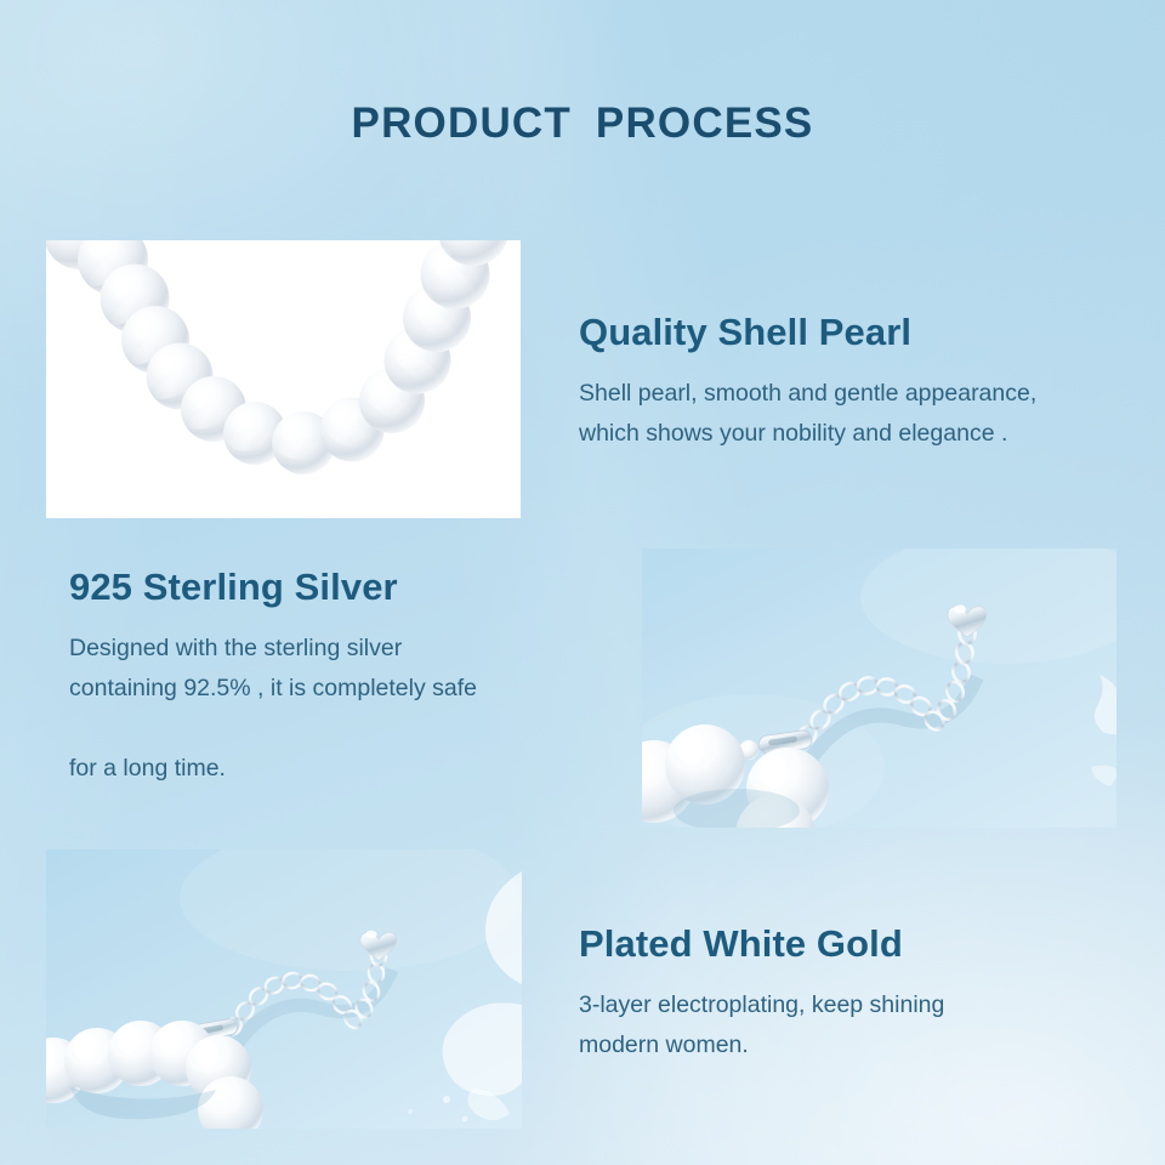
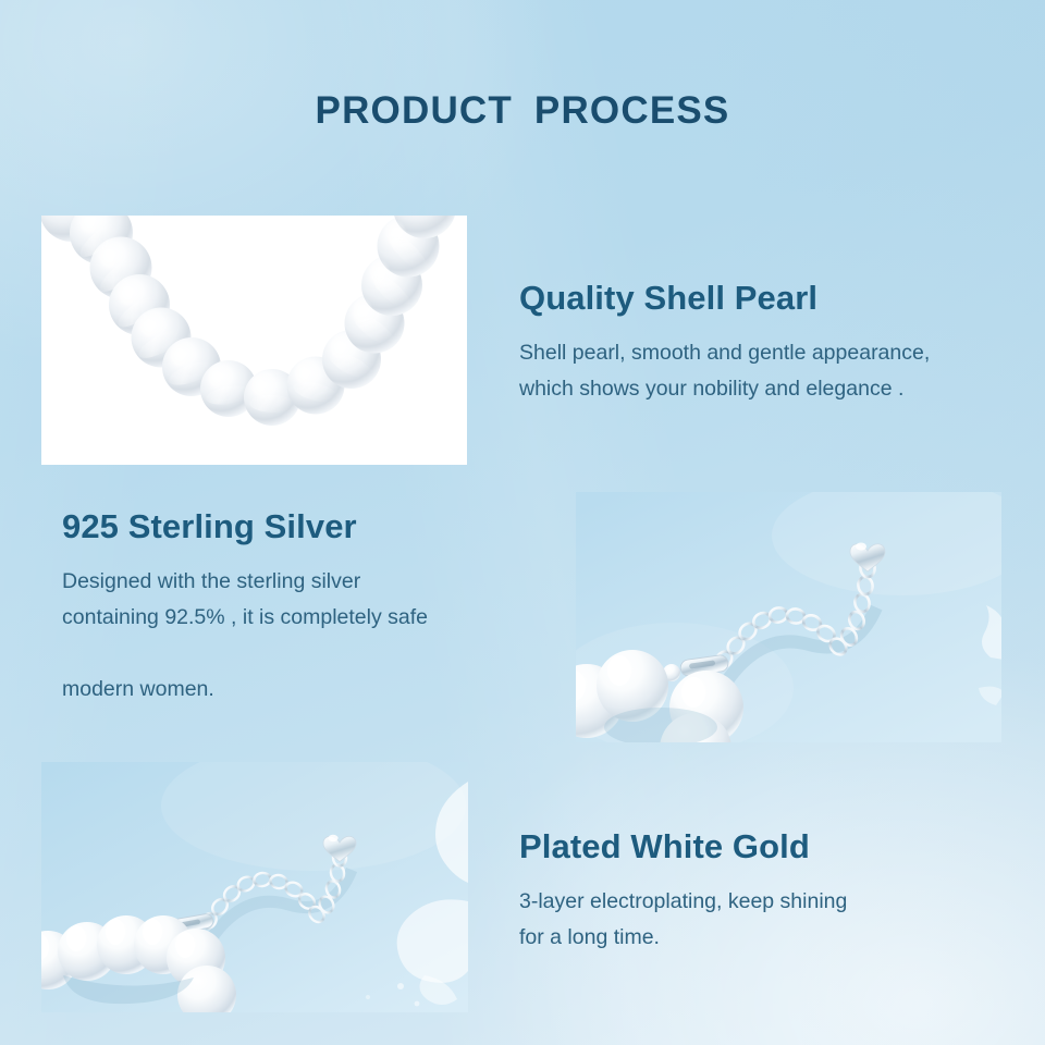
  PRODUCT PROCESS
  Quality Shell Pearl
  Shell pearl, smooth and gentle appearance,
  which shows your nobility and elegance .
  925 Sterling Silver
  Designed with the sterling silver
  containing 92.5% , it is completely safe
- for a long time.
+ modern women.
  Plated White Gold
  3-layer electroplating, keep shining
- modern women.
+ for a long time.
